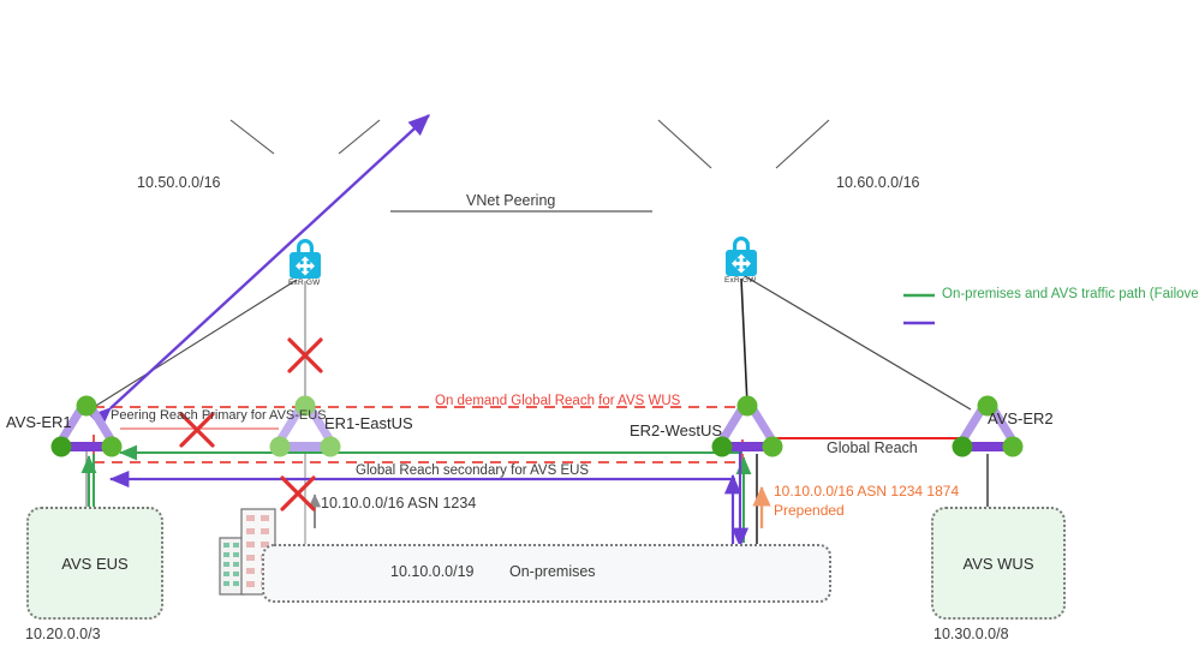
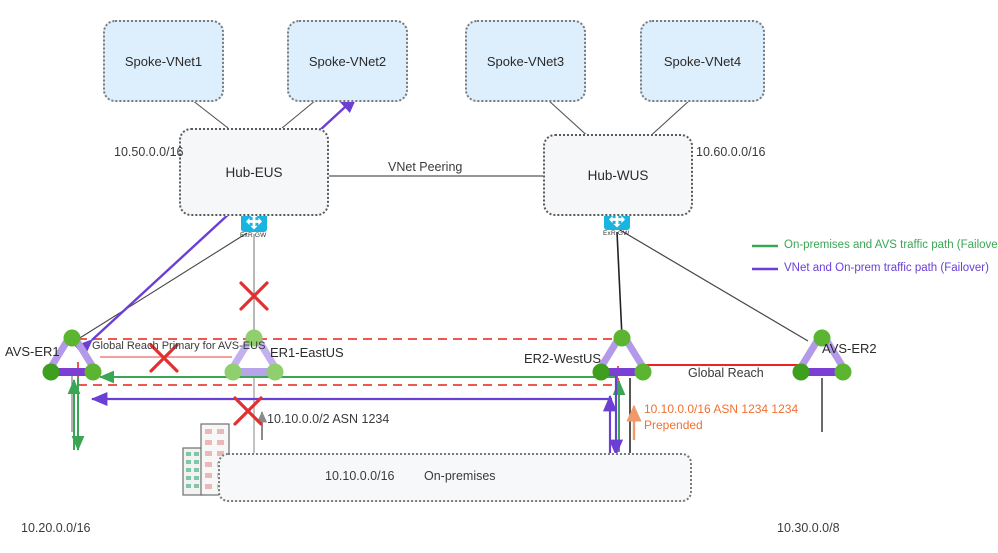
+ Spoke-VNet1
+ Spoke-VNet2
+ Spoke-VNet3
+ Spoke-VNet4
+ Hub-EUS
+ Hub-WUS
  10.50.0.0/16
  10.60.0.0/16
  VNet Peering
  AVS-ER1
  ER1-EastUS
  ER2-WestUS
  AVS-ER2
- Peering Reach Primary for AVS-EUS
+ Global Reach Primary for AVS-EUS
- On demand Global Reach for AVS WUS
- Global Reach secondary for AVS EUS
  Global Reach
- 10.10.0.0/16 ASN 1234
+ 10.10.0.0/2 ASN 1234
- 10.10.0.0/16 ASN 1234 1874
+ 10.10.0.0/16 ASN 1234 1234
  Prepended
- 10.10.0.0/19
+ 10.10.0.0/16
  On-premises
- AVS EUS
- 10.20.0.0/3
+ 10.20.0.0/16
- AVS WUS
  10.30.0.0/8
  On-premises and AVS traffic path (Failove
+ VNet and On-prem traffic path (Failover)
